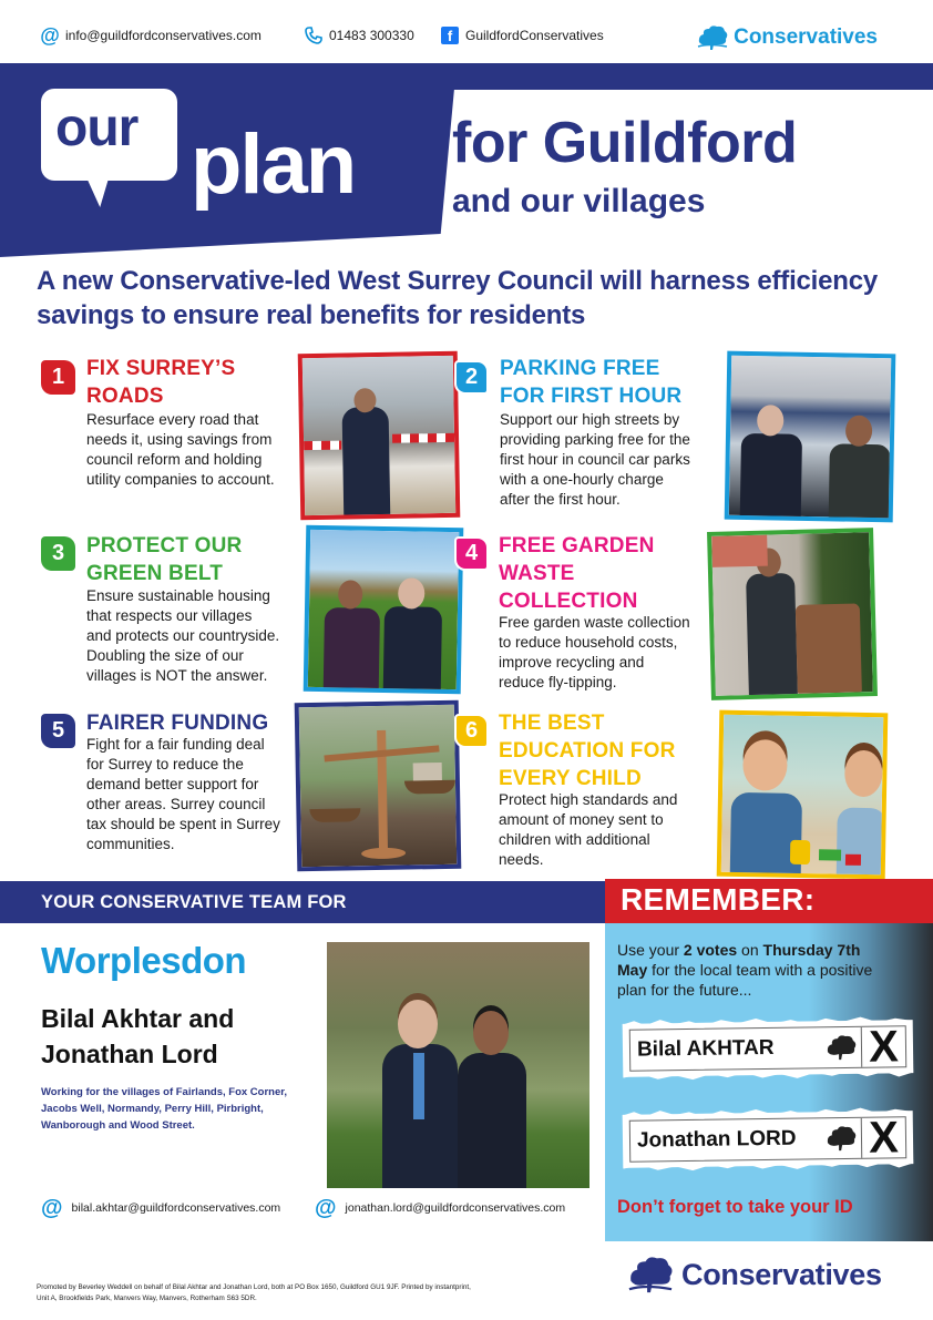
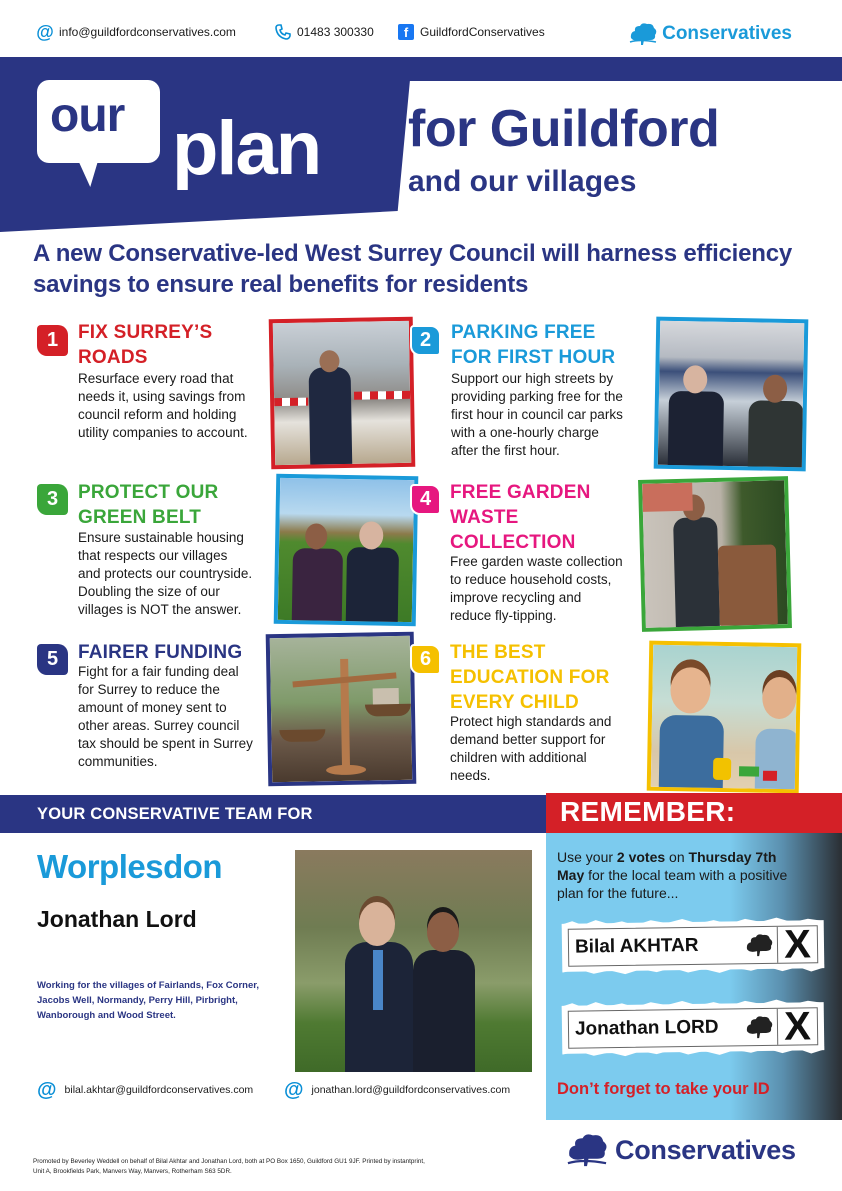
  @
  info@guildfordconservatives.com
  01483 300330
  f
  GuildfordConservatives
  Conservatives
  our
  plan
  for Guildford
  and our villages
  A new Conservative-led West Surrey Council will harness efficiency savings to ensure real benefits for residents
  1
  FIX SURREY’S
  ROADS
  Resurface every road that
  needs it, using savings from
  council reform and holding
  utility companies to account.
  2
  PARKING FREE
  FOR FIRST HOUR
  Support our high streets by
  providing parking free for the
  first hour in council car parks
  with a one-hourly charge
  after the first hour.
  3
  PROTECT OUR
  GREEN BELT
  Ensure sustainable housing
  that respects our villages
  and protects our countryside.
  Doubling the size of our
  villages is NOT the answer.
  4
  FREE GARDEN
  WASTE
  COLLECTION
  Free garden waste collection
  to reduce household costs,
  improve recycling and
  reduce fly-tipping.
  5
  FAIRER FUNDING
  Fight for a fair funding deal
  for Surrey to reduce the
- demand better support for
+ amount of money sent to
  other areas. Surrey council
  tax should be spent in Surrey
  communities.
  6
  THE BEST
  EDUCATION FOR
  EVERY CHILD
  Protect high standards and
- amount of money sent to
+ demand better support for
  children with additional
  needs.
  YOUR CONSERVATIVE TEAM FOR
  Worplesdon
- Bilal Akhtar and
  Jonathan Lord
  Working for the villages of Fairlands, Fox Corner, Jacobs Well, Normandy, Perry Hill, Pirbright, Wanborough and Wood Street.
  @
  bilal.akhtar@guildfordconservatives.com
  @
  jonathan.lord@guildfordconservatives.com
  REMEMBER:
  Use your 2 votes on Thursday 7th May for the local team with a positive plan for the future...
  Bilal AKHTAR
  X
  Jonathan LORD
  X
  Don’t forget to take your ID
  Conservatives
